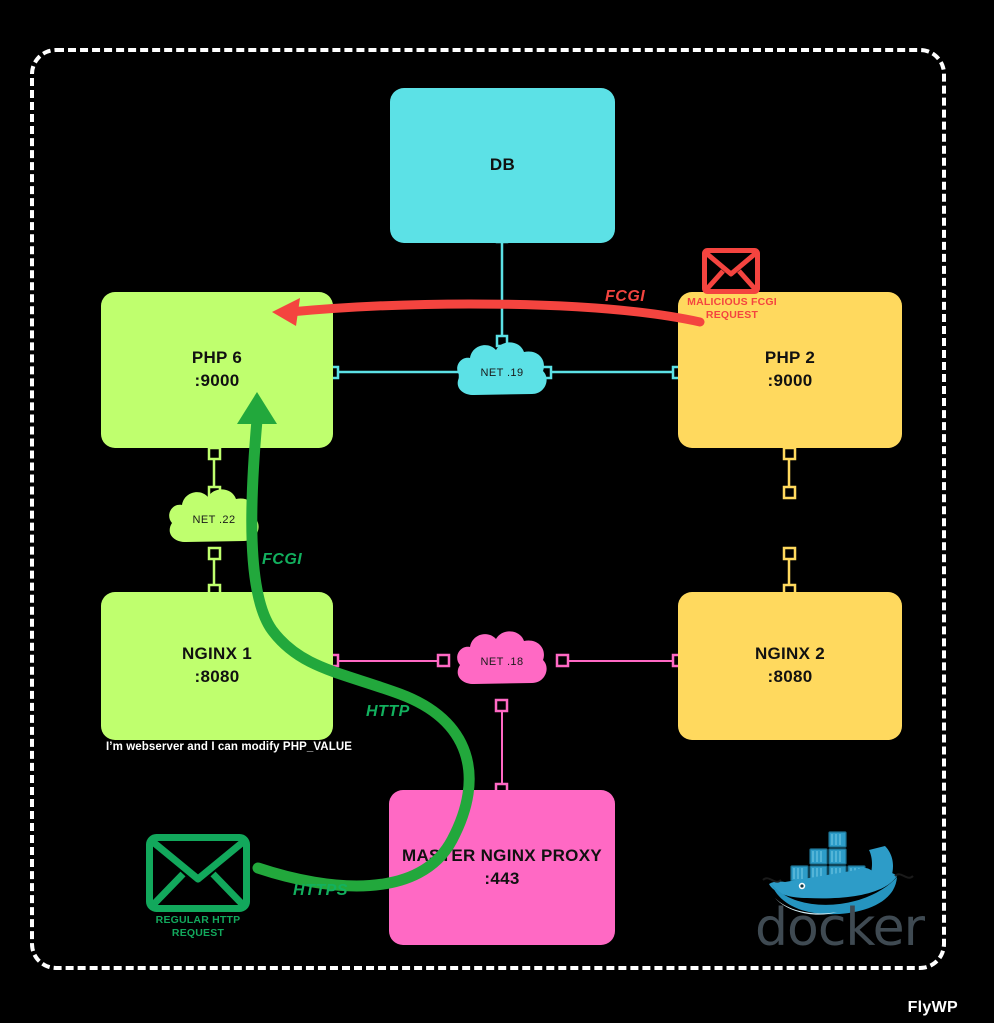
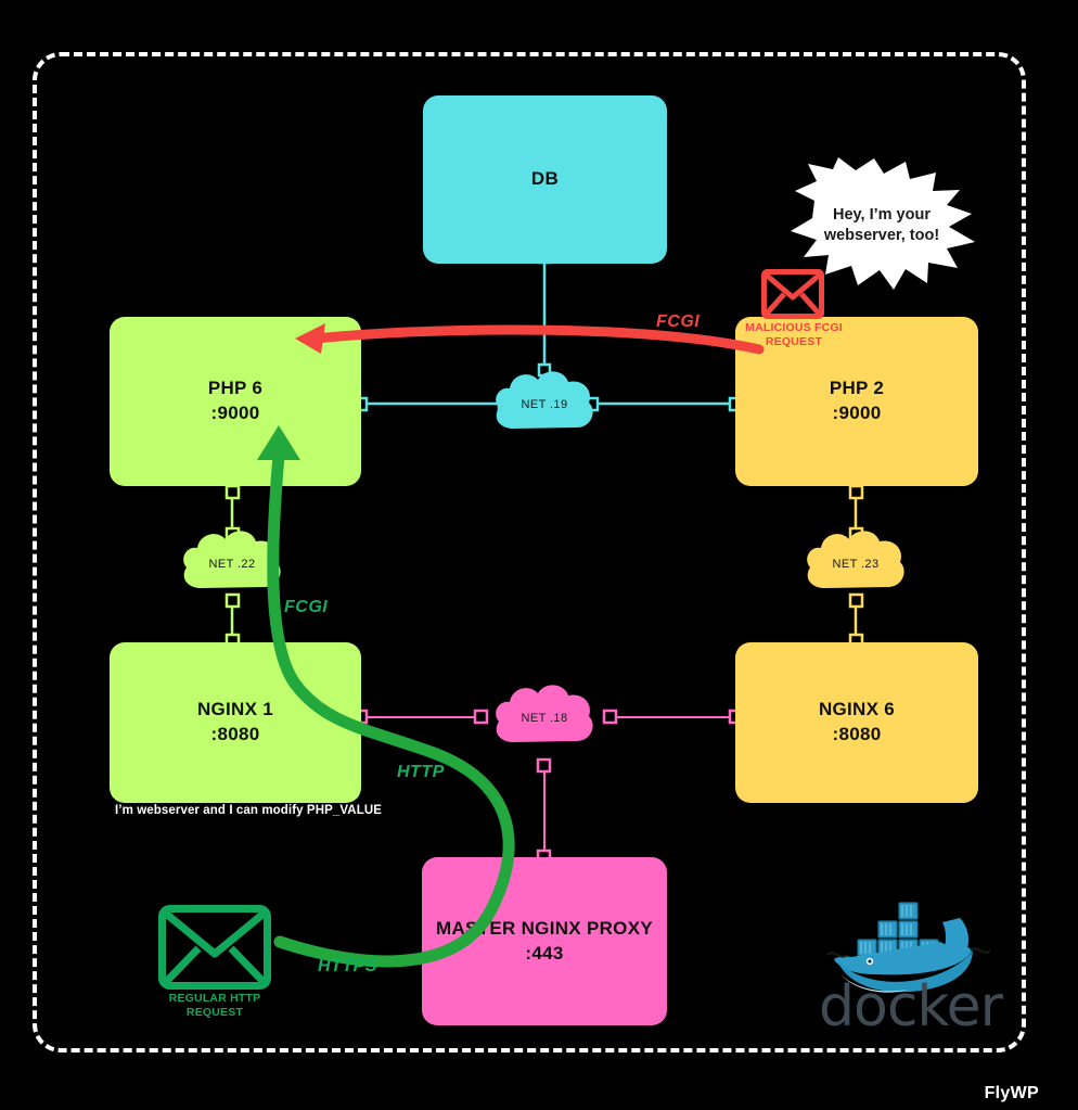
  DB
  PHP 6
  :9000
  PHP 2
  :9000
  NGINX 1
  :8080
- NGINX 2
+ NGINX 6
  :8080
  MAER NGINX PROXY
  :443
  NET .19
  NET .22
+ NET .23
  NET .18
+ Hey, I’m your
+ webserver, too!
  MALICIOUS FCGI
  REQUEST
  REGULAR HTTP
  REQUEST
  FCGI
  FCGI
  HTTP
  HTTPS
  I’m webserver and I can modify PHP_VALUE
  docker
  FlyWP
